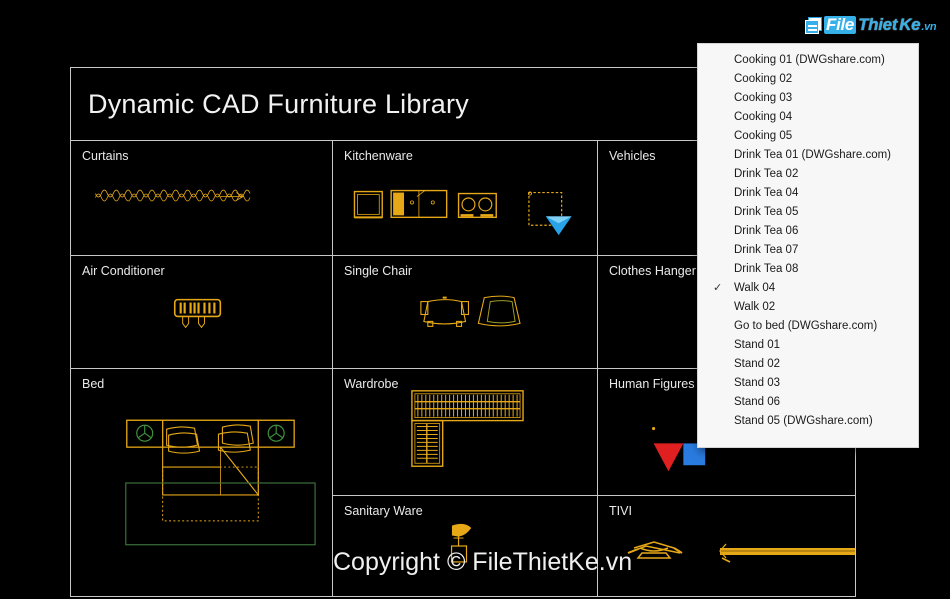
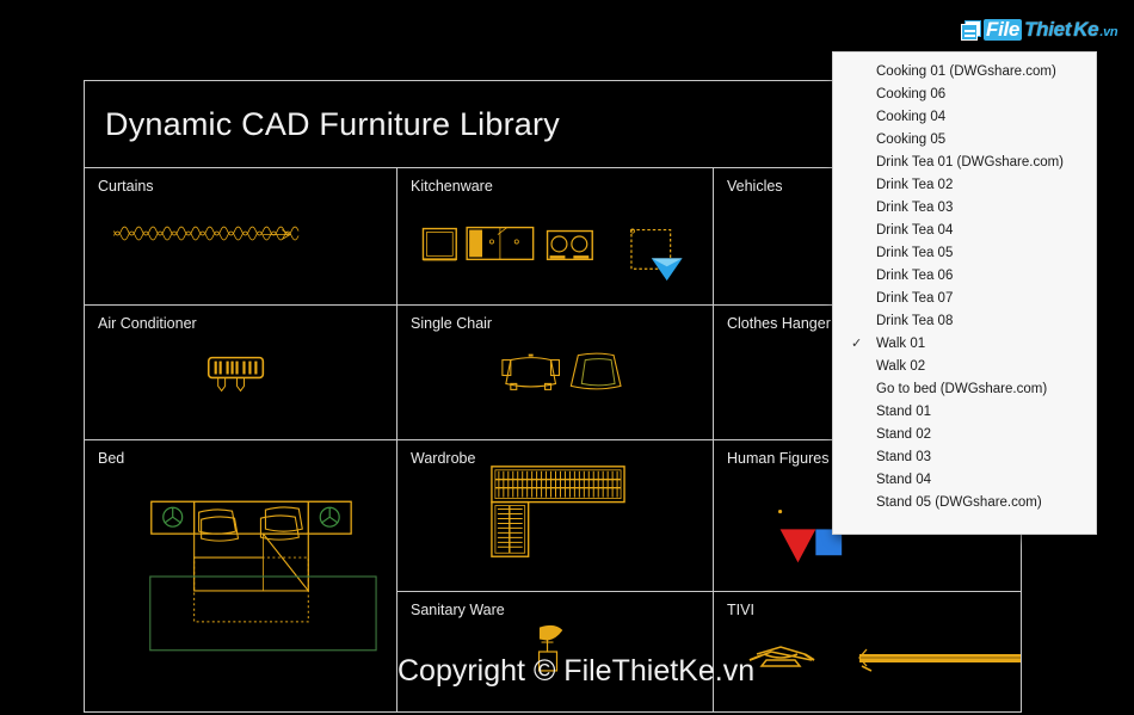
  File
  Thiet
  Ke
  .vn
  Dynamic CAD Furniture Library
  Curtains
  Kitchenware
  Vehicles
  Air Conditioner
  Single Chair
  Clothes Hanger
  Bed
  Wardrobe
  Human Figures
  Sanitary Ware
  TIVI
  Copyright © FileThietKe.vn
  Cooking 01 (DWGshare.com)
- Cooking 02
- Cooking 03
+ Cooking 06
  Cooking 04
  Cooking 05
  Drink Tea 01 (DWGshare.com)
  Drink Tea 02
+ Drink Tea 03
  Drink Tea 04
  Drink Tea 05
  Drink Tea 06
  Drink Tea 07
  Drink Tea 08
  ✓
- Walk 04
+ Walk 01
  Walk 02
  Go to bed (DWGshare.com)
  Stand 01
  Stand 02
  Stand 03
- Stand 06
+ Stand 04
  Stand 05 (DWGshare.com)
